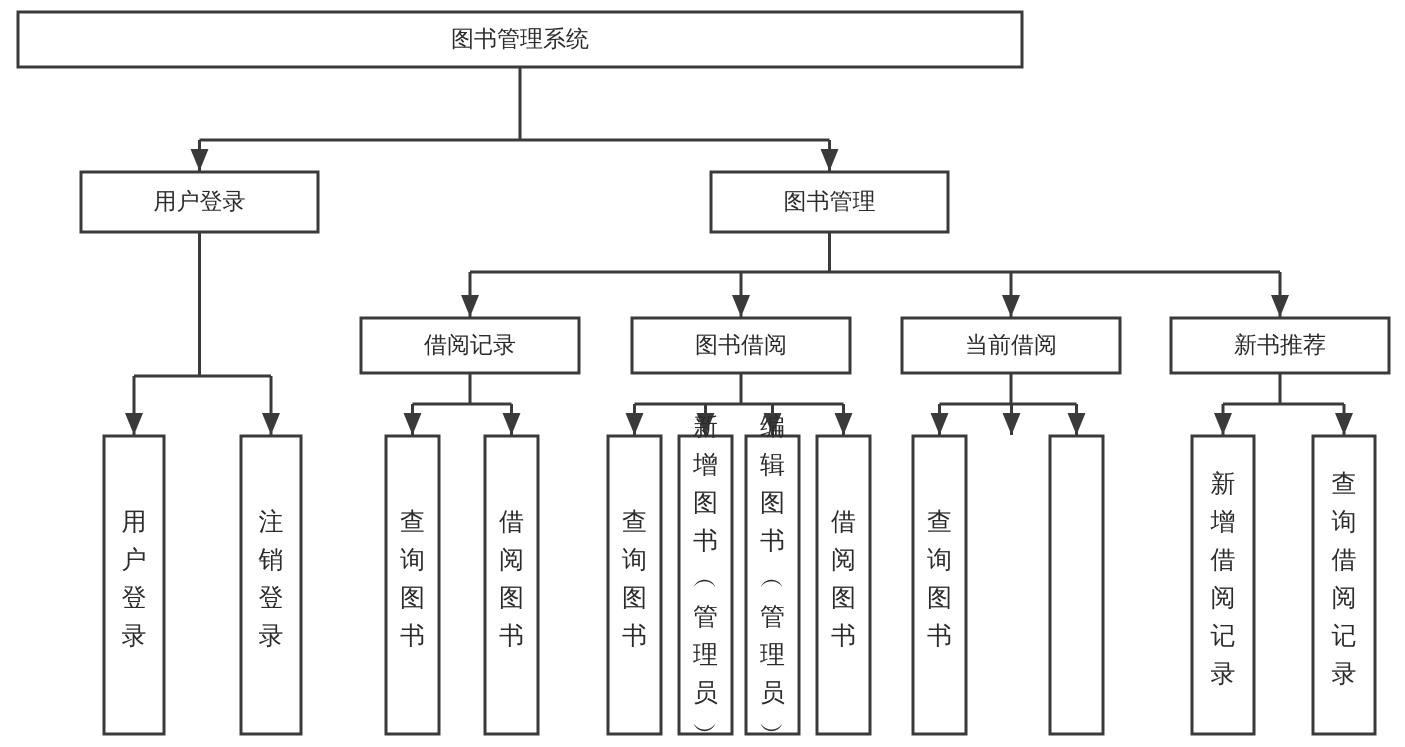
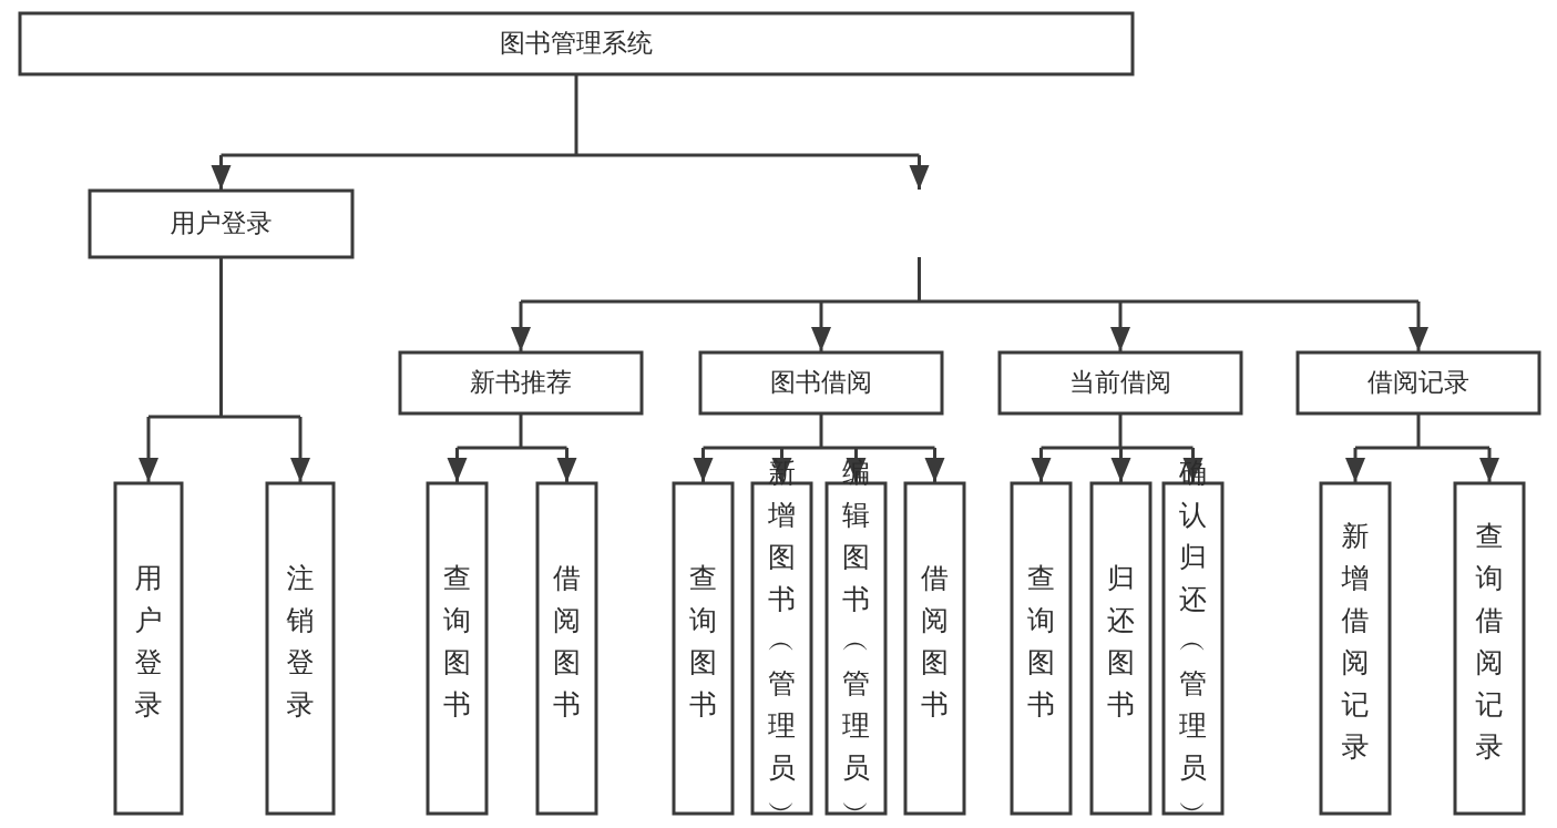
  图书管理系统
  用户登录
- 图书管理
- 借阅记录
+ 新书推荐
  图书借阅
  当前借阅
- 新书推荐
+ 借阅记录
  用户登录
  注销登录
  查询图书
  借阅图书
  查询图书
  新增图书 ︵ 管理员 ︶
  编辑图书 ︵ 管理员 ︶
  借阅图书
  查询图书
+ 归还图书
+ 确认归还 ︵ 管理员 ︶
  新增借阅记录
  查询借阅记录
